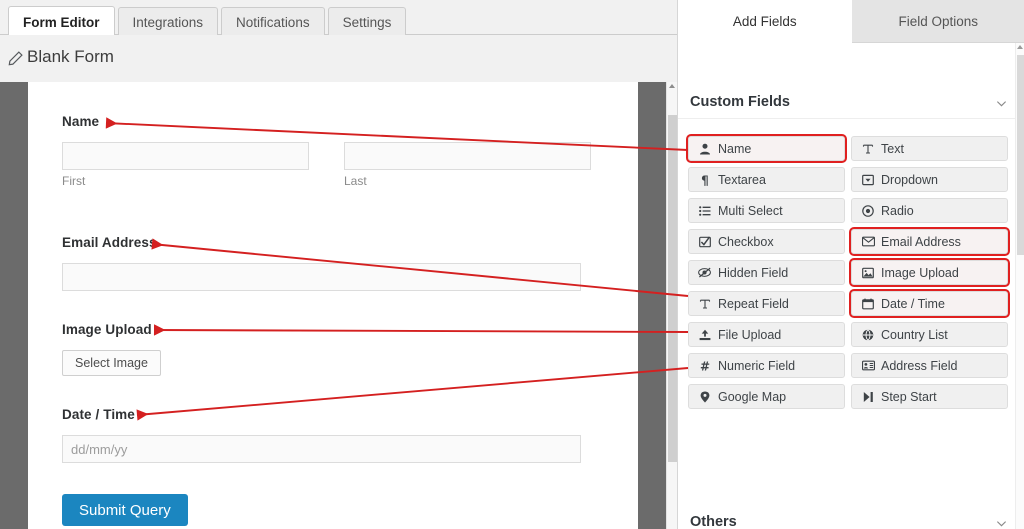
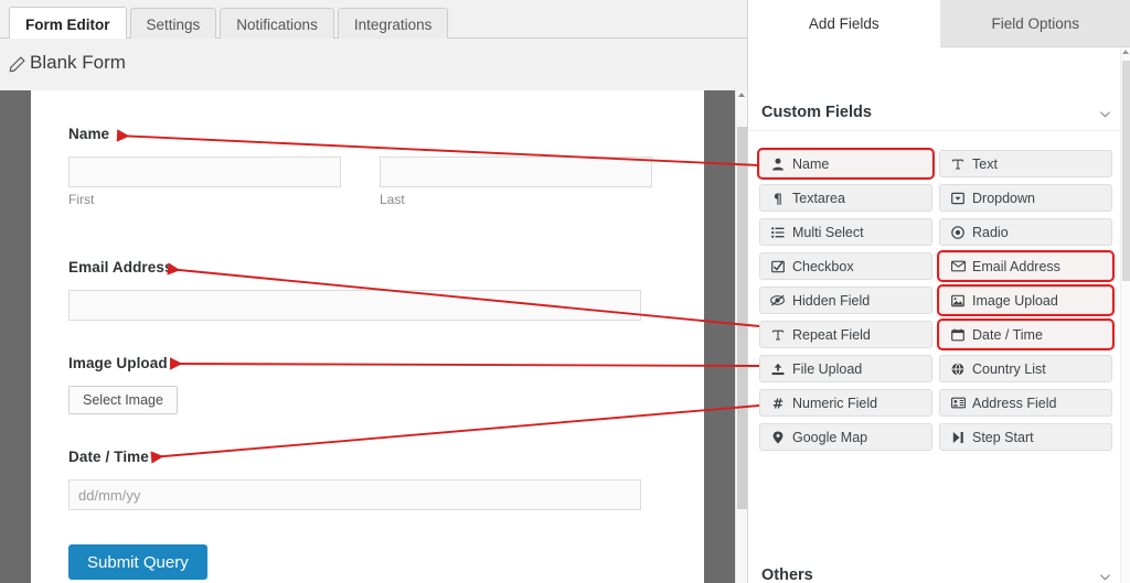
  Form Editor
- Integrations
+ Settings
  Notifications
- Settings
+ Integrations
  Blank Form
  Name
  First
  Last
  Email Address
  Image Upload
  Select Image
  Date / Time
  dd/mm/yy
  Submit Query
  Add Fields
  Field Options
  Custom Fields
  Name
  Text
  ¶
  Textarea
  Dropdown
  Multi Select
  Radio
  Checkbox
  Email Address
  Hidden Field
  Image Upload
  Repeat Field
  Date / Time
  File Upload
  Country List
  #
  Numeric Field
  Address Field
  Google Map
  Step Start
  Others
